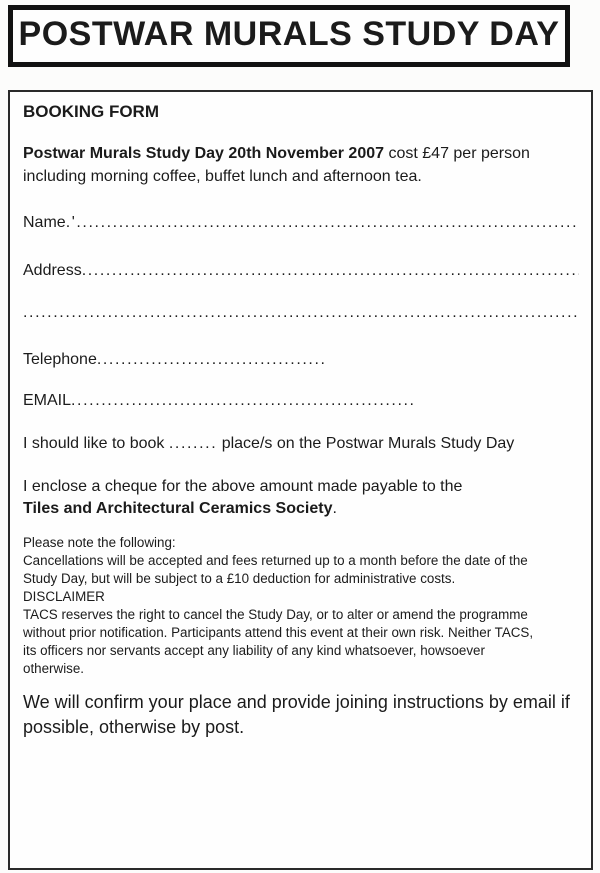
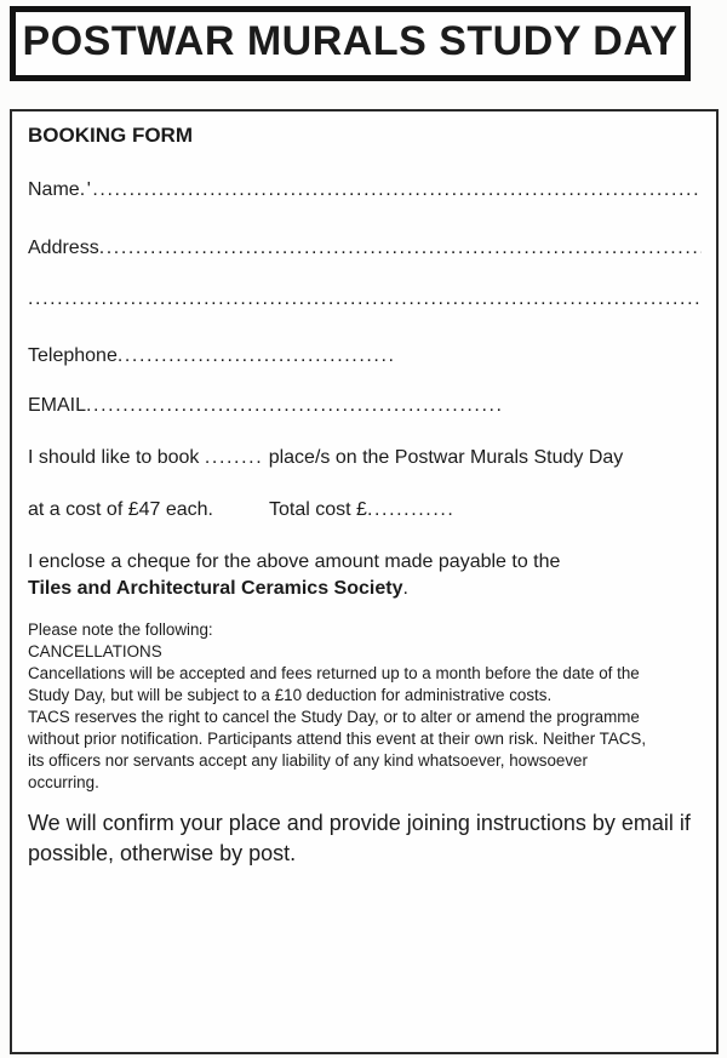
  POSTWAR MURALS STUDY DAY
  BOOKING FORM
- Postwar Murals Study Day 20th November 2007 cost £47 per person including morning coffee, buffet lunch and afternoon tea.
  Name
  Address
  ............................................................................................
  Telephone
  EMAIL
  I should like to book ........ place/s on the Postwar Murals Study Day
+ at a cost of £47 each. Total cost £............
  I enclose a cheque for the above amount made payable to the
  Tiles and Architectural Ceramics Society.
  Please note the following:
+ CANCELLATIONS
  Cancellations will be accepted and fees returned up to a month before the date of the Study Day, but will be subject to a £10 deduction for administrative costs.
- DISCLAIMER
- TACS reserves the right to cancel the Study Day, or to alter or amend the programme without prior notification. Participants attend this event at their own risk. Neither TACS, its officers nor servants accept any liability of any kind whatsoever, howsoever otherwise.
+ TACS reserves the right to cancel the Study Day, or to alter or amend the programme without prior notification. Participants attend this event at their own risk. Neither TACS, its officers nor servants accept any liability of any kind whatsoever, howsoever occurring.
  We will confirm your place and provide joining instructions by email if possible, otherwise by post.
